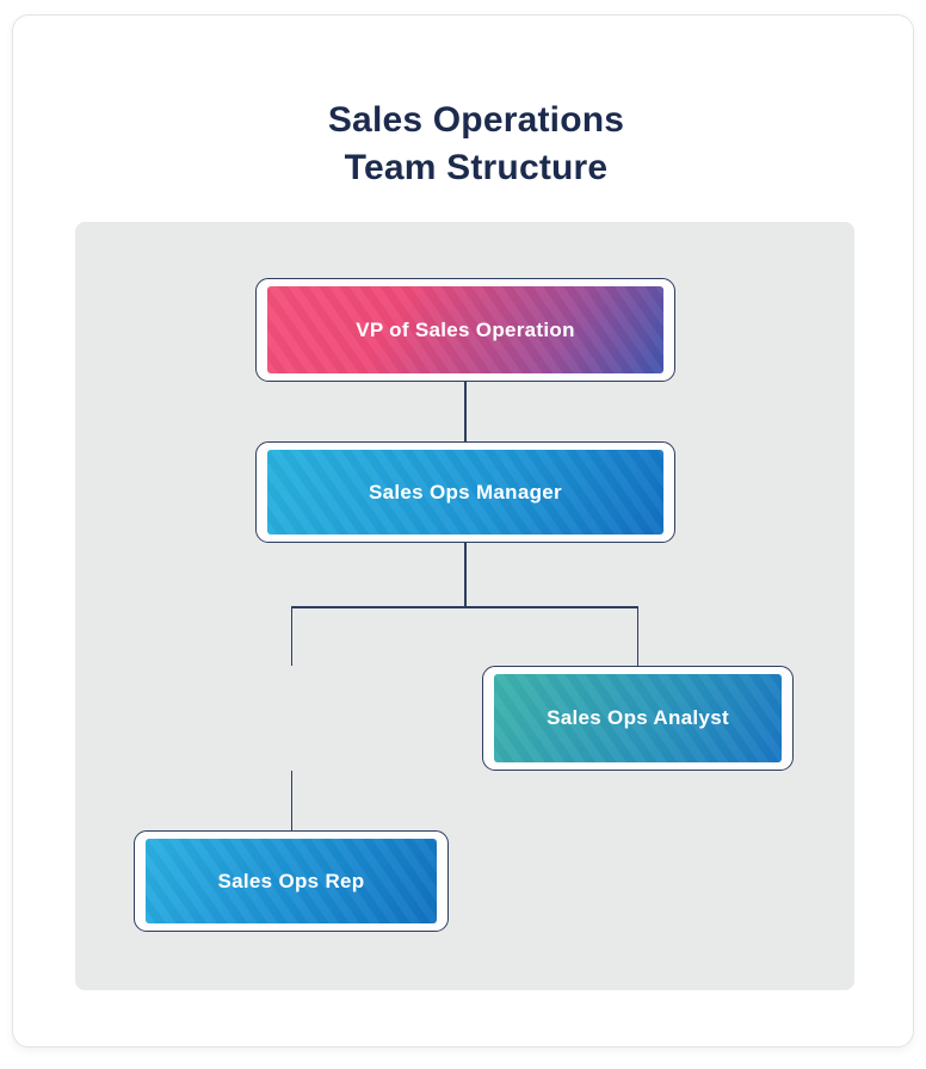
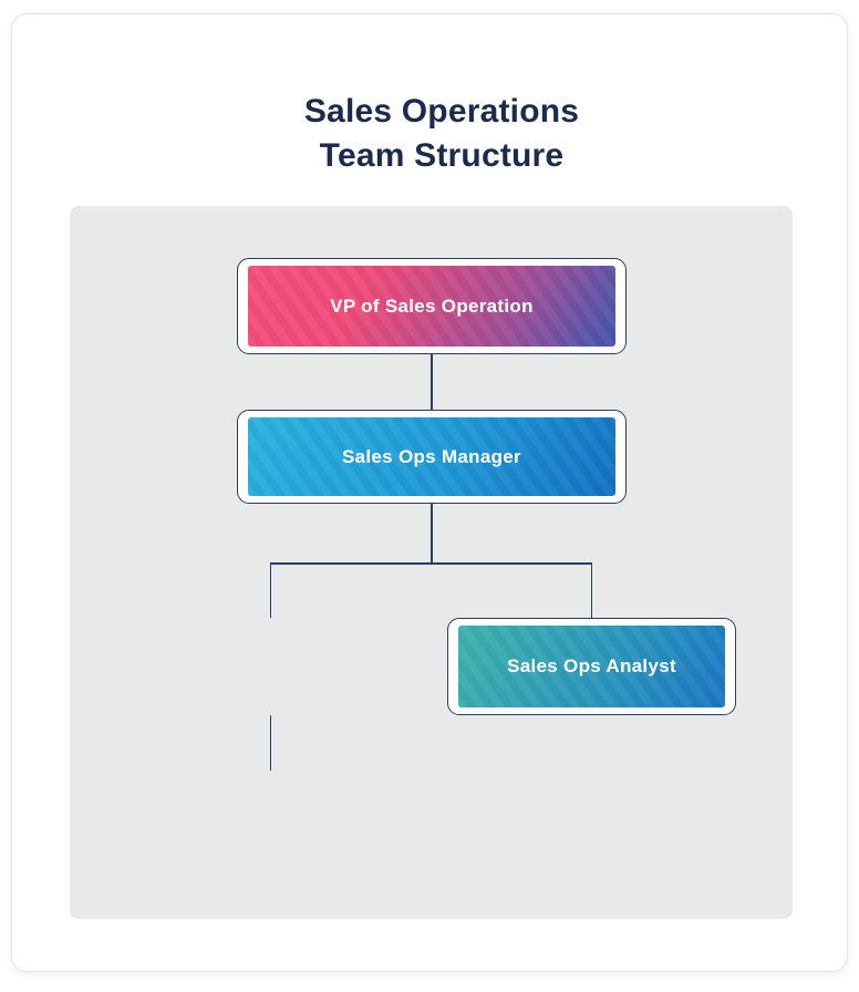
  Sales Operations
  Team Structure
  VP of Sales Operation
  Sales Ops Manager
  Sales Ops Analyst
- Sales Ops Rep
